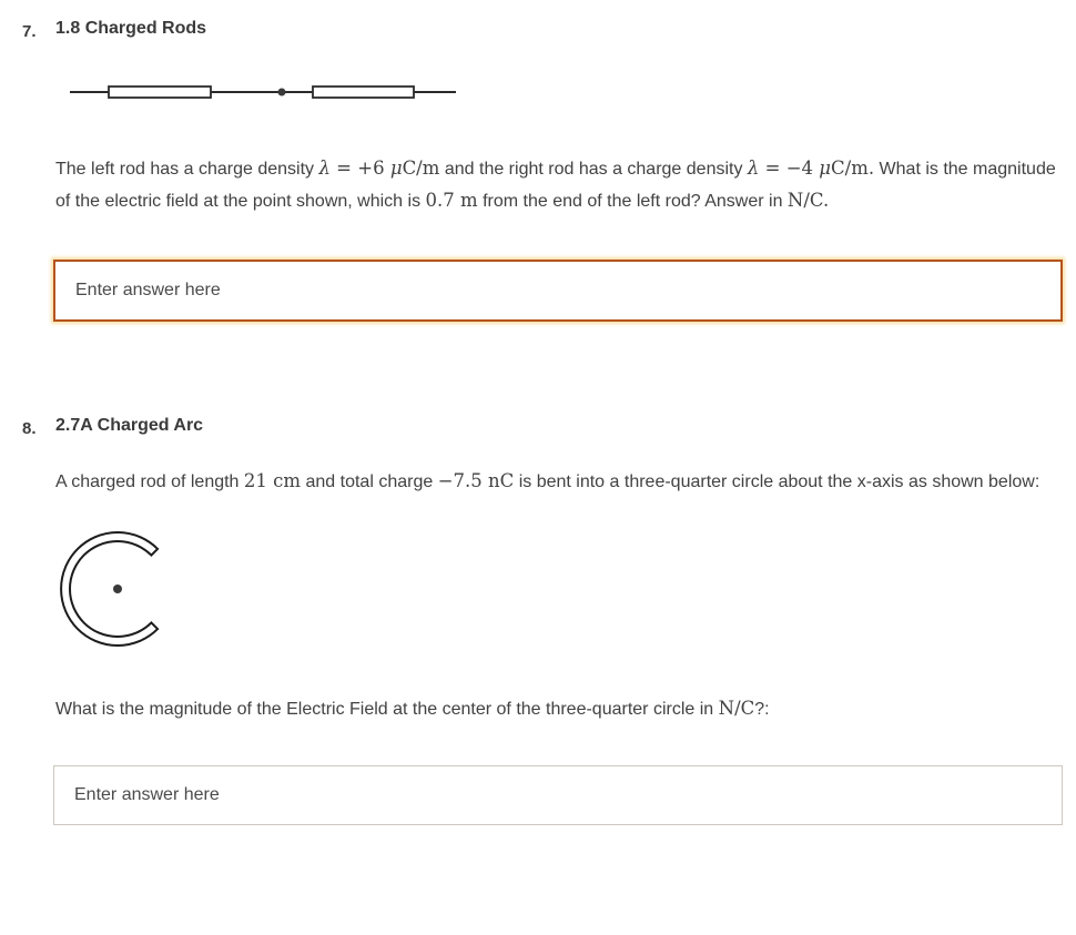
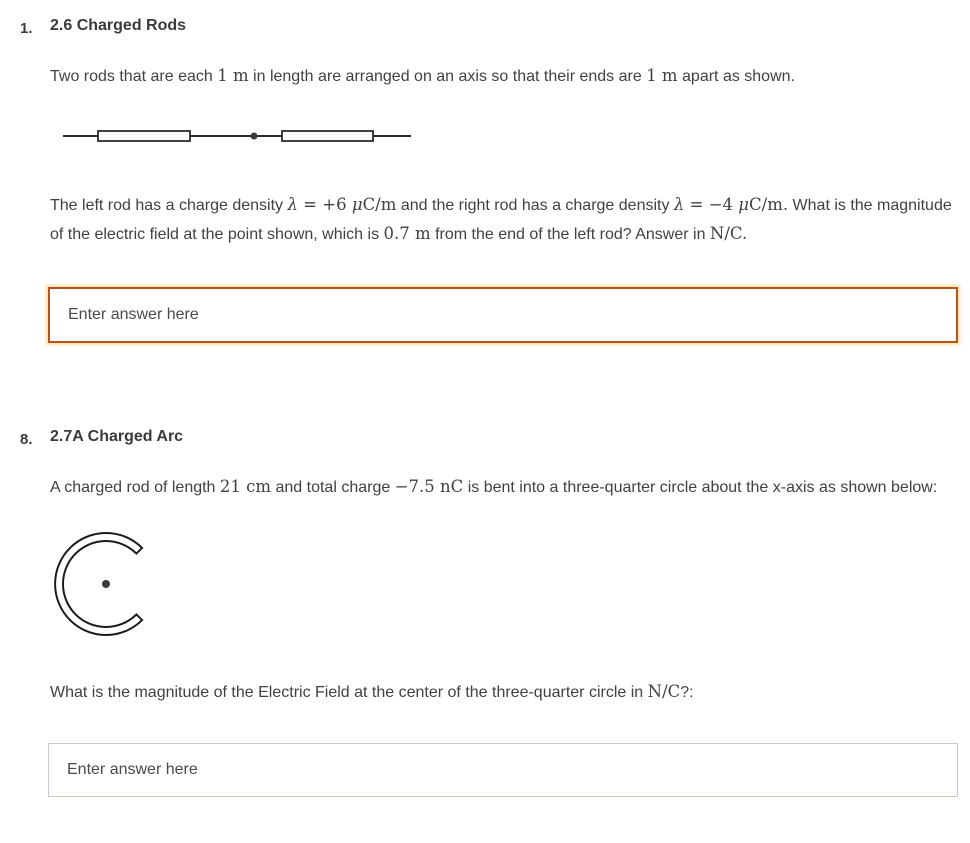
- 7.
+ 1.
- 1.8 Charged Rods
+ 2.6 Charged Rods
+ Two rods that are each 1 m in length are arranged on an axis so that their ends are 1 m apart as shown.
  The left rod has a charge density λ = +6 μC/m and the right rod has a charge density λ = −4 μC/m. What is the magnitude of the electric field at the point shown, which is 0.7 m from the end of the left rod? Answer in N/C.
  Enter answer here
  8.
  2.7A Charged Arc
  A charged rod of length 21 cm and total charge −7.5 nC is bent into a three-quarter circle about the x-axis as shown below:
  What is the magnitude of the Electric Field at the center of the three-quarter circle in N/C?:
  Enter answer here
